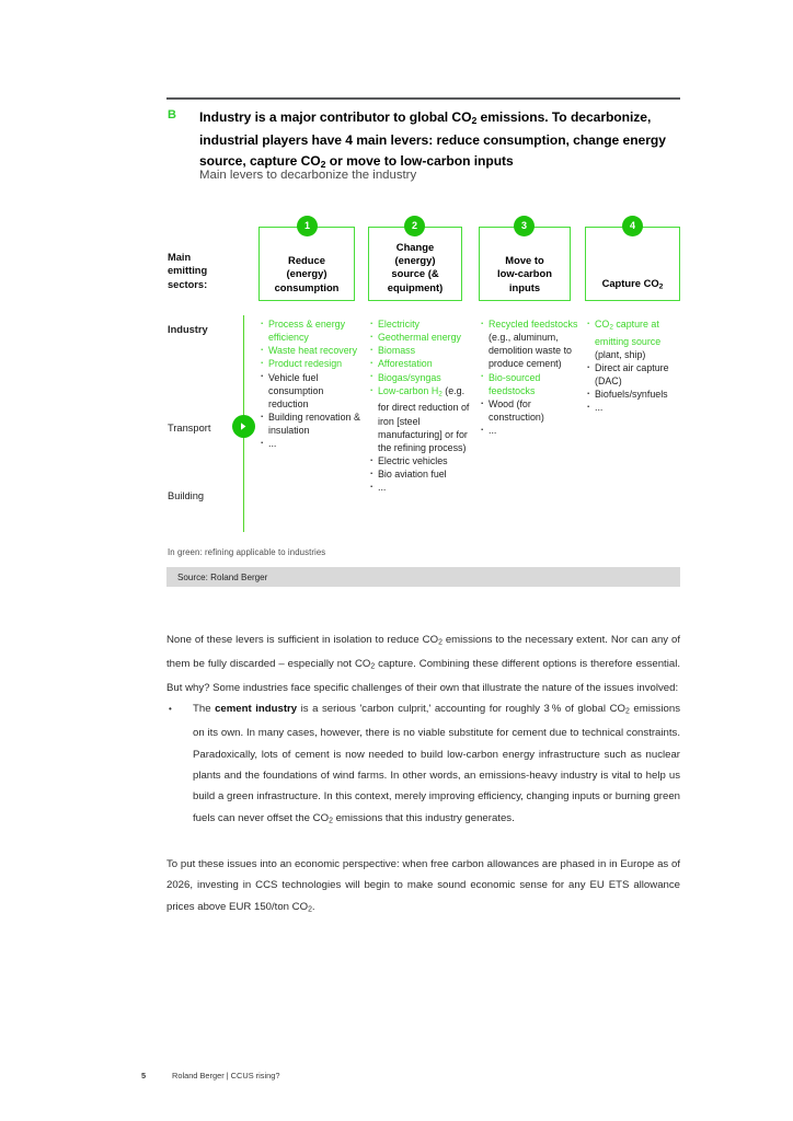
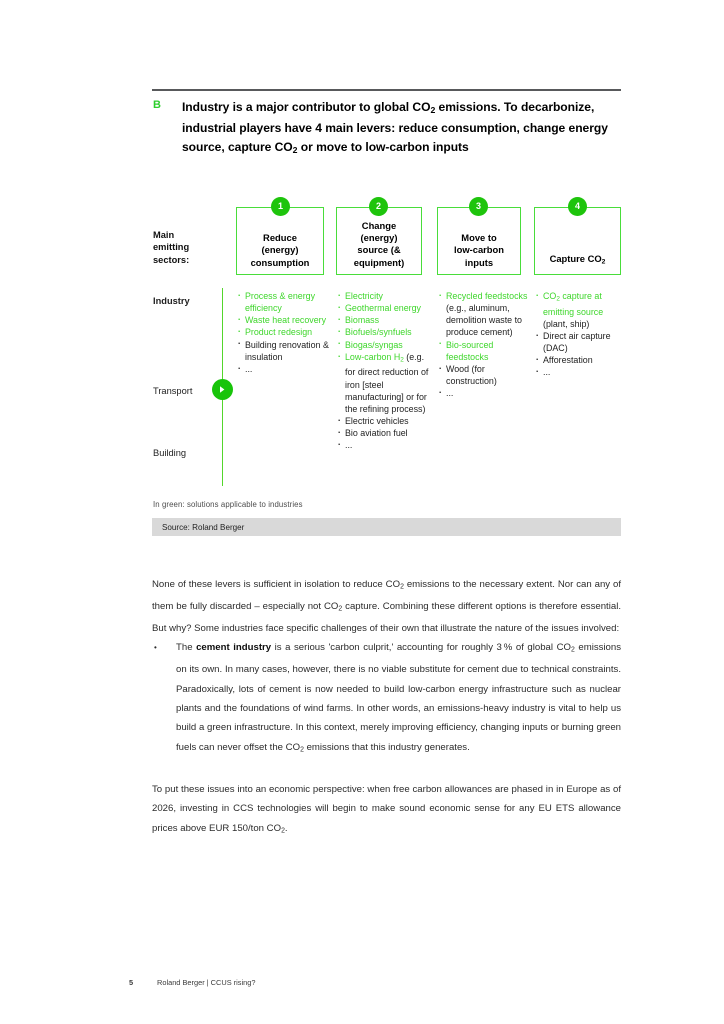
  B
  Industry is a major contributor to global CO2 emissions. To decarbonize, industrial players have 4 main levers: reduce consumption, change energy source, capture CO2 or move to low-carbon inputs
- Main levers to decarbonize the industry
  Main
  emitting
  sectors:
  Industry
  Transport
  Building
  Reduce
  (energy)
  consumption
  1
  Change
  (energy)
  source (&
  equipment)
  2
  Move to
  low-carbon
  inputs
  3
  Capture CO
  4
  Process & energy efficiency
  Waste heat recovery
  Product redesign
- Vehicle fuel consumption reduction
  Building renovation & insulation
  ...
  Electricity
  Geothermal energy
  Biomass
- Afforestation
+ Biofuels/synfuels
  Biogas/syngas
  Low-carbon H (e.g. for direct reduction of iron [steel manufacturing] or for the refining process)
  Electric vehicles
  Bio aviation fuel
  ...
  Recycled feedstocks (e.g., aluminum, demolition waste to produce cement)
  Bio-sourced feedstocks
  Wood (for construction)
  ...
  CO capture at emitting source (plant, ship)
  Direct air capture (DAC)
- Biofuels/synfuels
+ Afforestation
  ...
- In green: refining applicable to industries
+ In green: solutions applicable to industries
  Source: Roland Berger
  None of these levers is sufficient in isolation to reduce CO emissions to the necessary extent. Nor can any of them be fully discarded – especially not CO capture. Combining these different options is therefore essential. But why? Some industries face specific challenges of their own that illustrate the nature of the issues involved:
  The cement industry is a serious 'carbon culprit,' accounting for roughly 3 % of global CO emissions on its own. In many cases, however, there is no viable substitute for cement due to technical constraints. Paradoxically, lots of cement is now needed to build low-carbon energy infrastructure such as nuclear plants and the foundations of wind farms. In other words, an emissions-heavy industry is vital to help us build a green infrastructure. In this context, merely improving efficiency, changing inputs or burning green fuels can never offset the CO emissions that this industry generates.
  To put these issues into an economic perspective: when free carbon allowances are phased in in Europe as of 2026, investing in CCS technologies will begin to make sound economic sense for any EU ETS allowance prices above EUR 150/ton CO .
  5 Roland Berger | CCUS rising?
